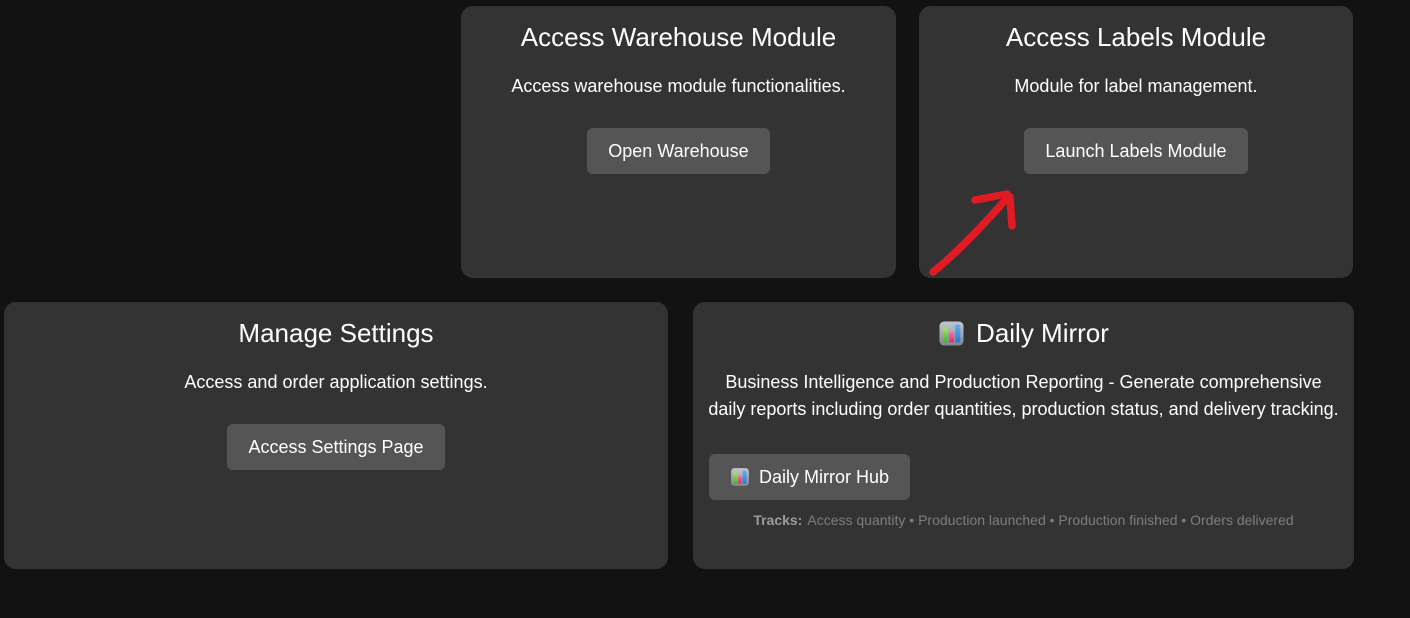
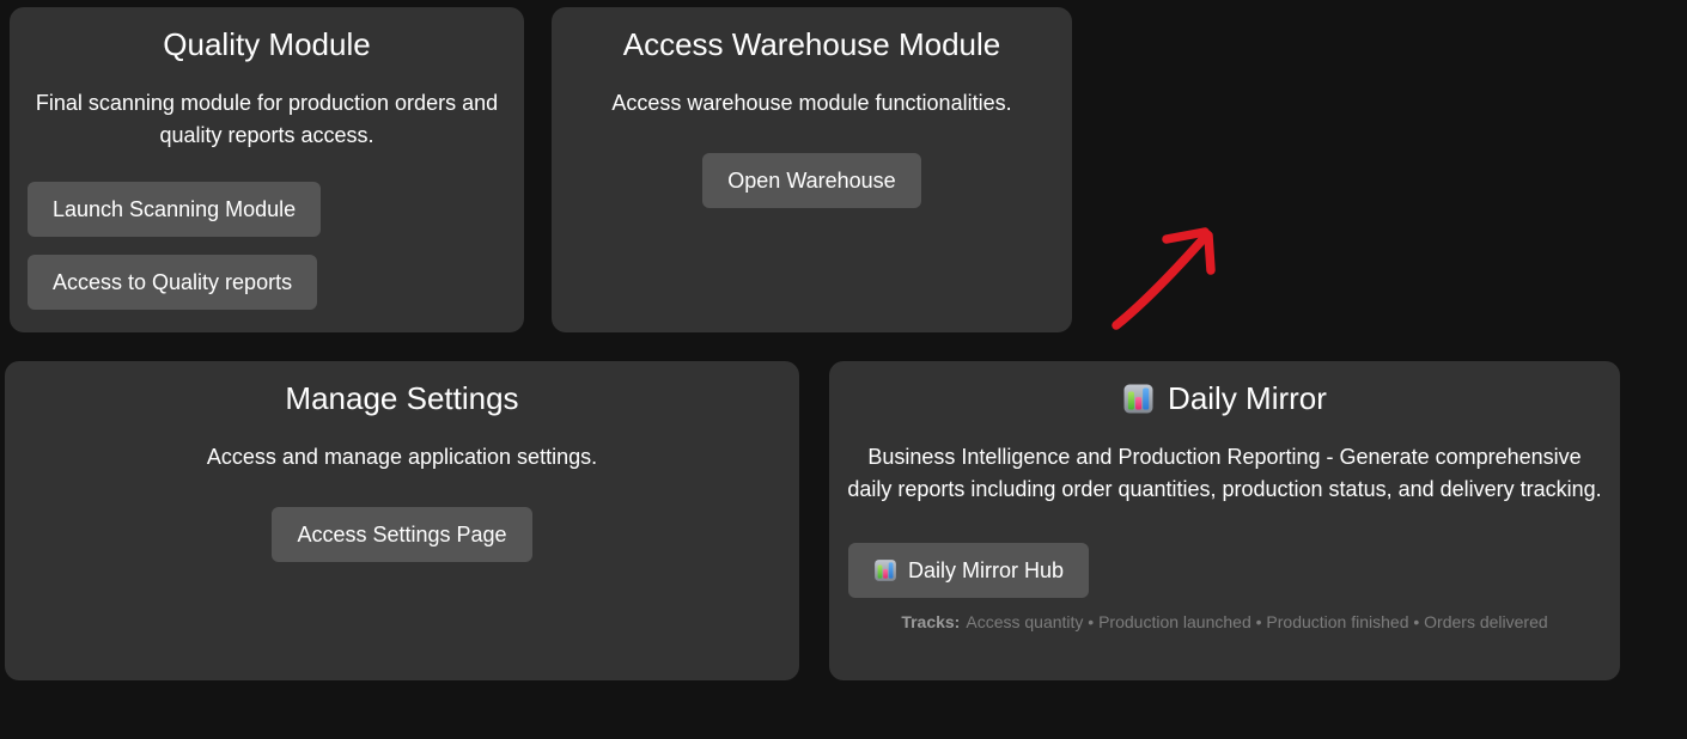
+ Quality Module
+ Final scanning module for production orders and quality reports access.
+ Launch Scanning Module
+ Access to Quality reports
  Access Warehouse Module
  Access warehouse module functionalities.
  Open Warehouse
- Access Labels Module
- Module for label management.
- Launch Labels Module
  Manage Settings
- Access and order application settings.
+ Access and manage application settings.
  Access Settings Page
  Daily Mirror
  Business Intelligence and Production Reporting - Generate comprehensive daily reports including order quantities, production status, and delivery tracking.
  Daily Mirror Hub
  Tracks: Access quantity • Production launched • Production finished • Orders delivered
